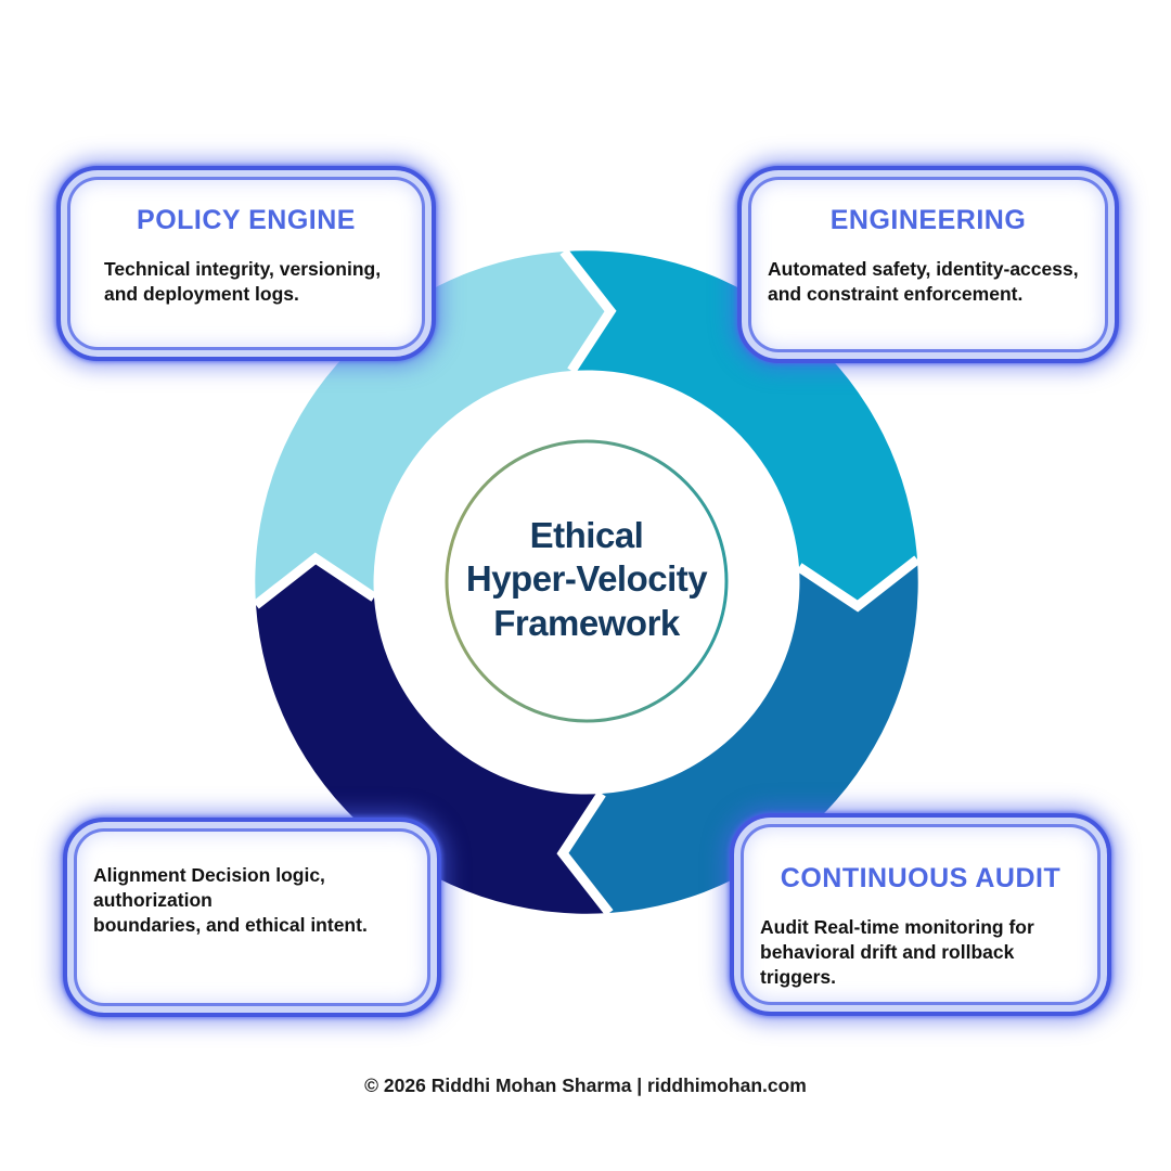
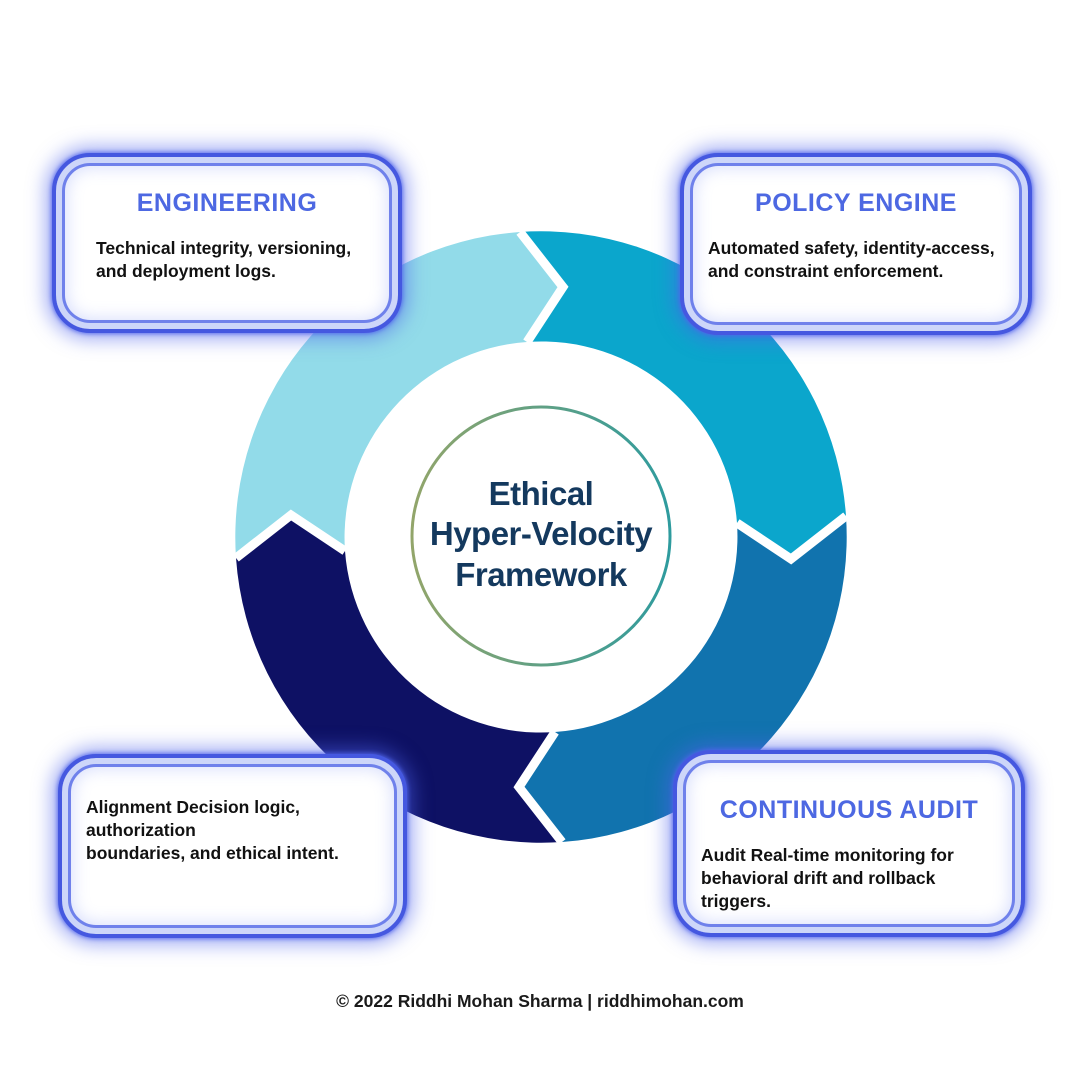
  Ethical
  Hyper-Velocity
  Framework
- POLICY ENGINE
+ ENGINEERING
  Technical integrity, versioning,
  and deployment logs.
- ENGINEERING
+ POLICY ENGINE
  Automated safety, identity-access,
  and constraint enforcement.
  Alignment Decision logic, authorization
  boundaries, and ethical intent.
  CONTINUOUS AUDIT
  Audit Real-time monitoring for
  behavioral drift and rollback triggers.
- © 2026 Riddhi Mohan Sharma | riddhimohan.com
+ © 2022 Riddhi Mohan Sharma | riddhimohan.com
